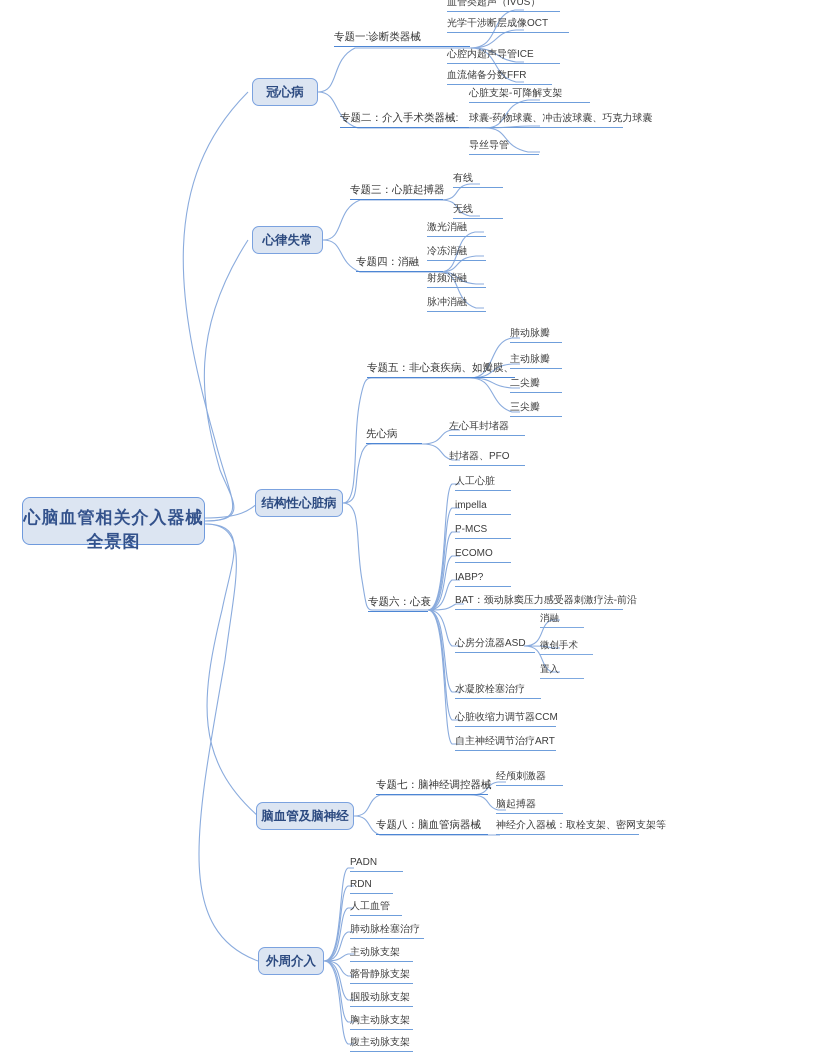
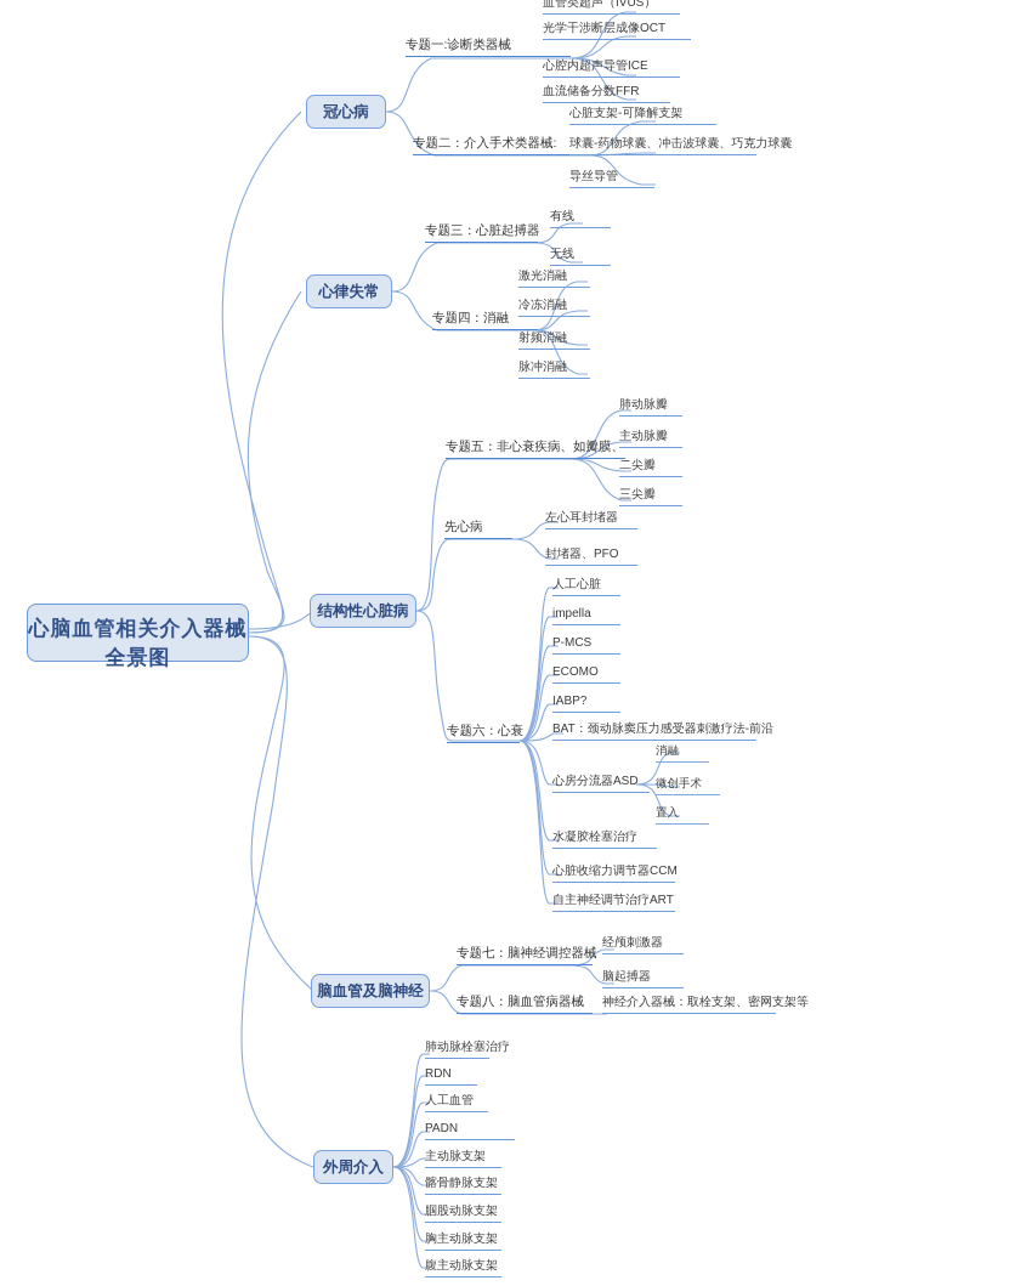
  心脑血管相关介入器械
  全景图
  冠心病
  心律失常
  结构性心脏病
  脑血管及脑神经
  外周介入
  专题一:诊断类器械
  血管类超声（IVUS）
  光学干涉断层成像OCT
  心腔内超声导管ICE
  血流储备分数FFR
  专题二：介入手术类器械:
  心脏支架-可降解支架
  球囊-药物球囊、冲击波球囊、巧克力球囊
  导丝导管
  专题三：心脏起搏器
  有线
  无线
  专题四：消融
  激光消融
  冷冻消融
  射频消融
  脉冲消融
  专题五：非心衰疾病、如瓣膜、
  肺动脉瓣
  主动脉瓣
  二尖瓣
  三尖瓣
  先心病
  左心耳封堵器
  封堵器、PFO
  专题六：心衰
  人工心脏
  impella
  P-MCS
  ECOMO
  IABP?
  BAT：颈动脉窦压力感受器刺激疗法-前沿
  心房分流器ASD
  消融
  微创手术
  置入
  水凝胶栓塞治疗
  心脏收缩力调节器CCM
  自主神经调节治疗ART
  专题七：脑神经调控器械
  经颅刺激器
  脑起搏器
  专题八：脑血管病器械
  神经介入器械：取栓支架、密网支架等
- PADN
+ 肺动脉栓塞治疗
  RDN
  人工血管
- 肺动脉栓塞治疗
+ PADN
  主动脉支架
  髂骨静脉支架
  腘股动脉支架
  胸主动脉支架
  腹主动脉支架
